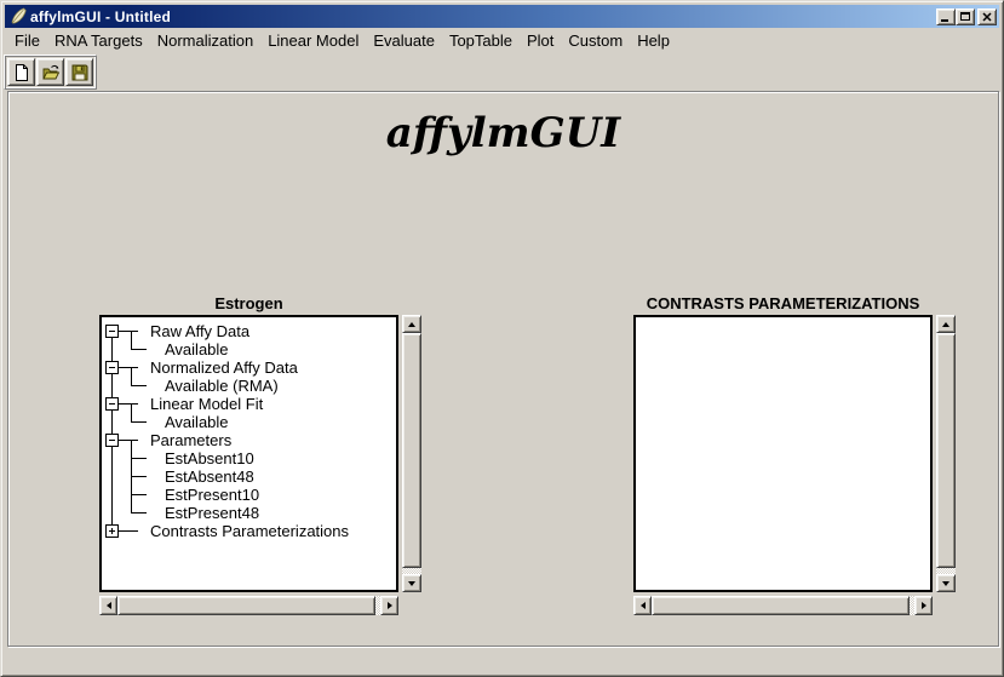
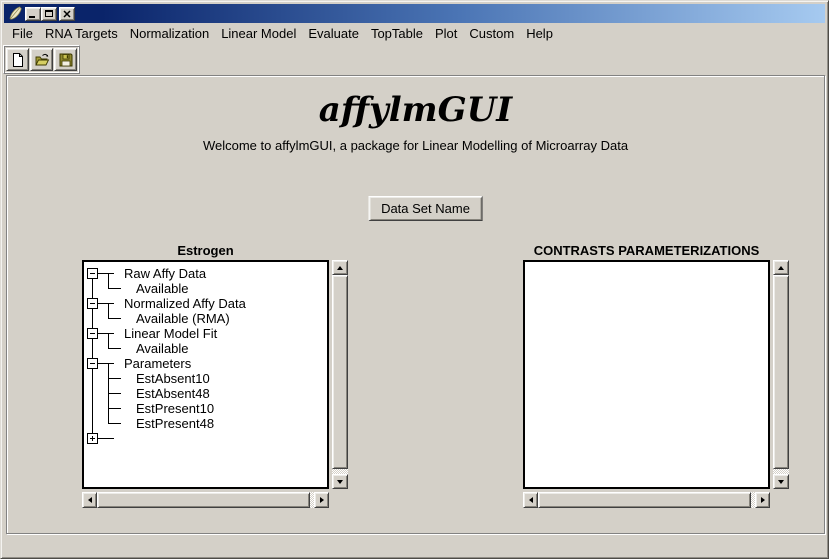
- affylmGUI - Untitled
  File
  RNA Targets
  Normalization
  Linear Model
  Evaluate
  TopTable
  Plot
  Custom
  Help
  affylmGUI
+ Welcome to affylmGUI, a package for Linear Modelling of Microarray Data
+ Data Set Name
  Estrogen
  CONTRASTS PARAMETERIZATIONS
  Raw Affy Data
  Available
  Normalized Affy Data
  Available (RMA)
  Linear Model Fit
  Available
  Parameters
  EstAbsent10
  EstAbsent48
  EstPresent10
  EstPresent48
- Contrasts Parameterizations
